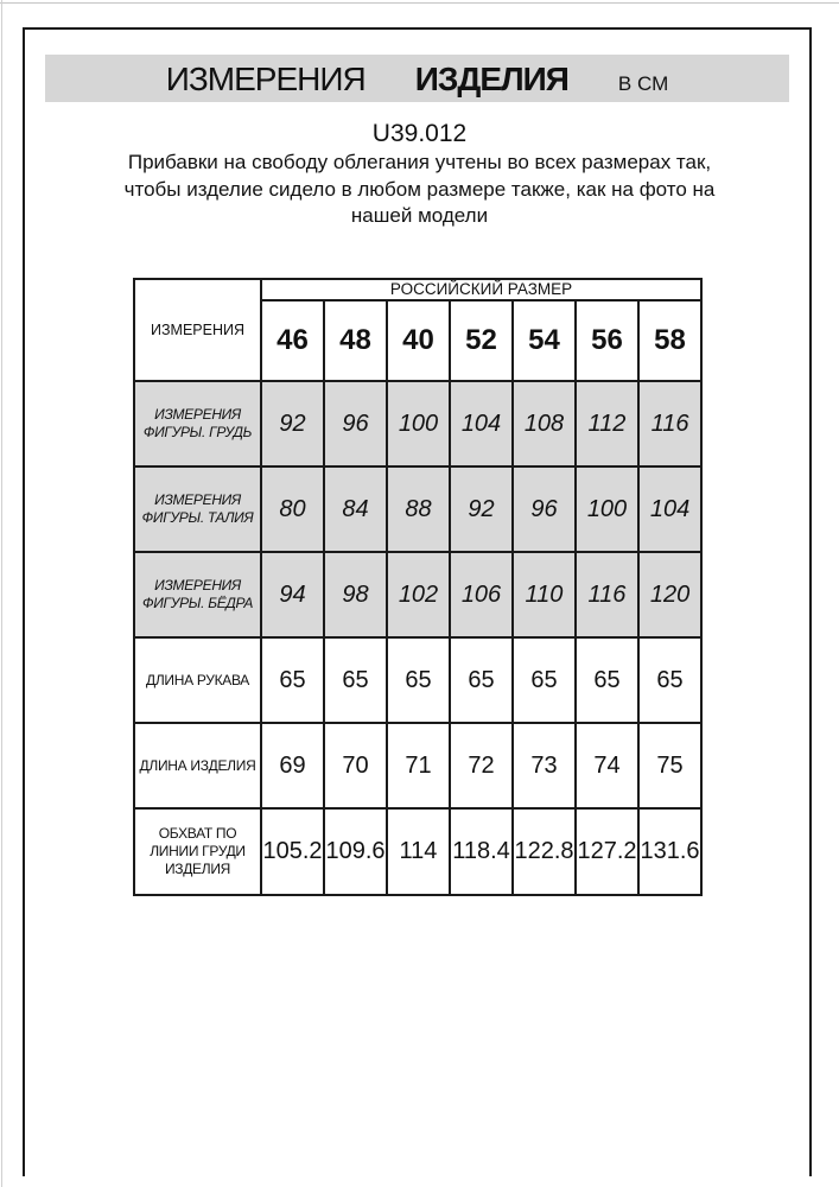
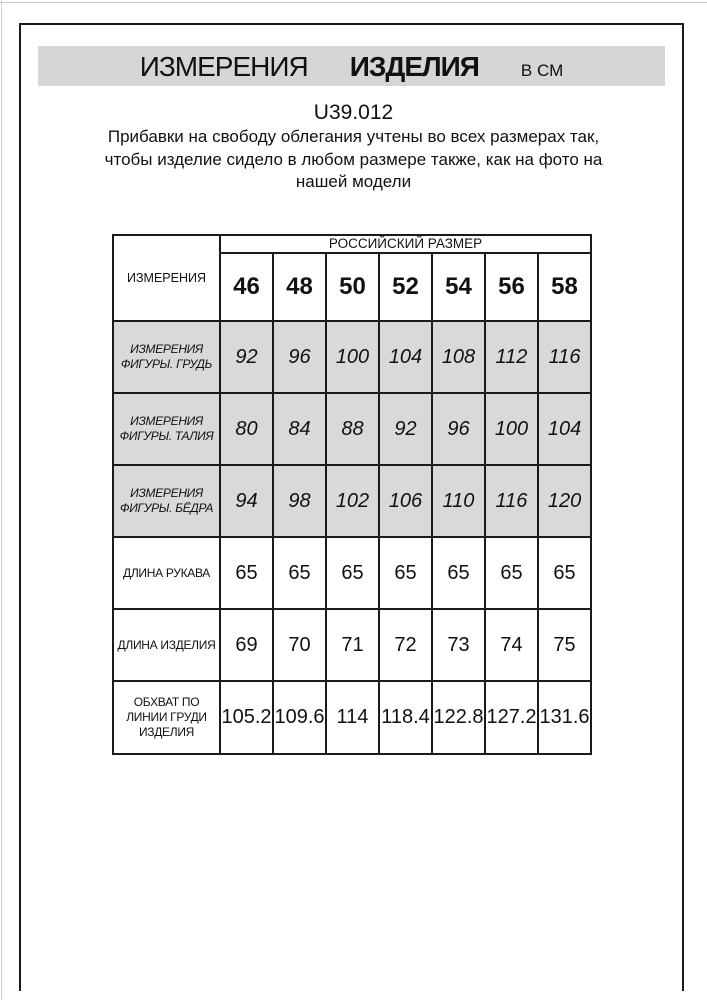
  ИЗМЕРЕНИЯ
  ИЗДЕЛИЯ
  В СМ
  U39.012
  Прибавки на свободу облегания учтены во всех размерах так,
  чтобы изделие сидело в любом размере также, как на фото на
  нашей модели
  ИЗМЕРЕНИЯ	РОССИЙСКИЙ РАЗМЕР
- 46	48	40	52	54	56	58
+ 46	48	50	52	54	56	58
  ИЗМЕРЕНИЯ ФИГУРЫ. ГРУДЬ	92	96	100	104	108	112	116
  ИЗМЕРЕНИЯ ФИГУРЫ. ТАЛИЯ	80	84	88	92	96	100	104
  ИЗМЕРЕНИЯ ФИГУРЫ. БЁДРА	94	98	102	106	110	116	120
  ДЛИНА РУКАВА	65	65	65	65	65	65	65
  ДЛИНА ИЗДЕЛИЯ	69	70	71	72	73	74	75
  ОБХВАТ ПО ЛИНИИ ГРУДИ ИЗДЕЛИЯ	105.2	109.6	114	118.4	122.8	127.2	131.6
